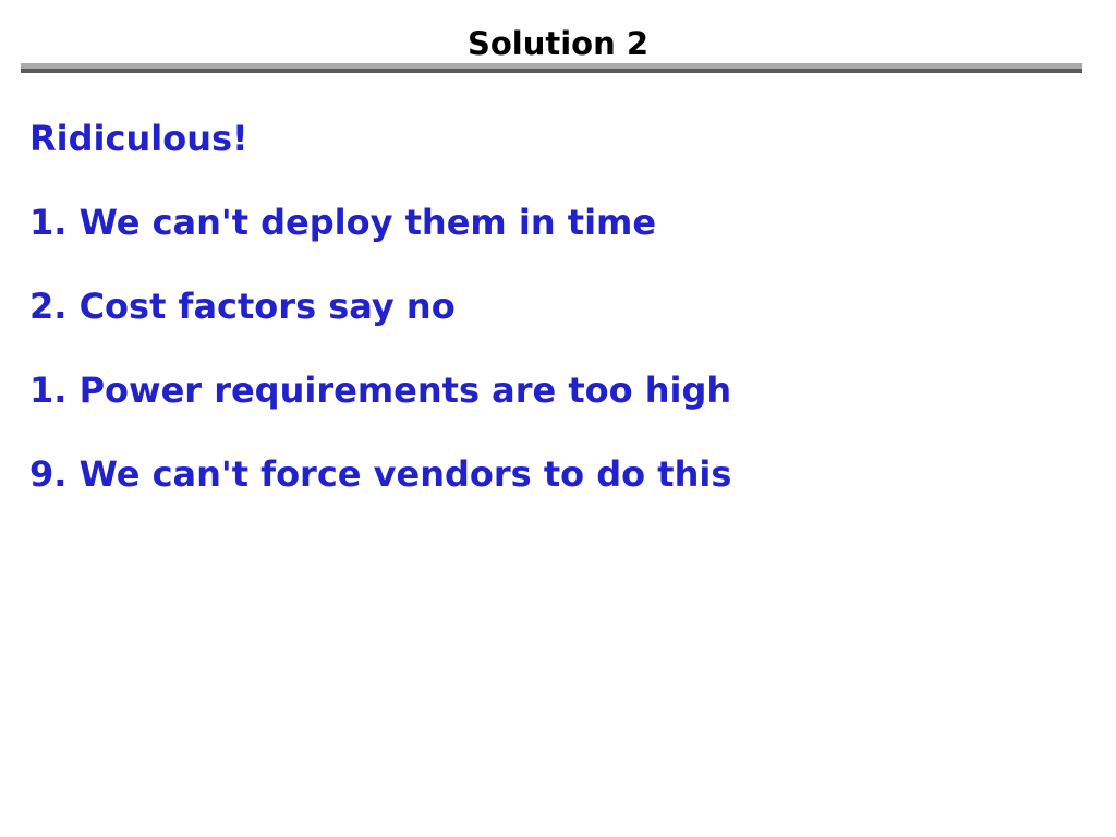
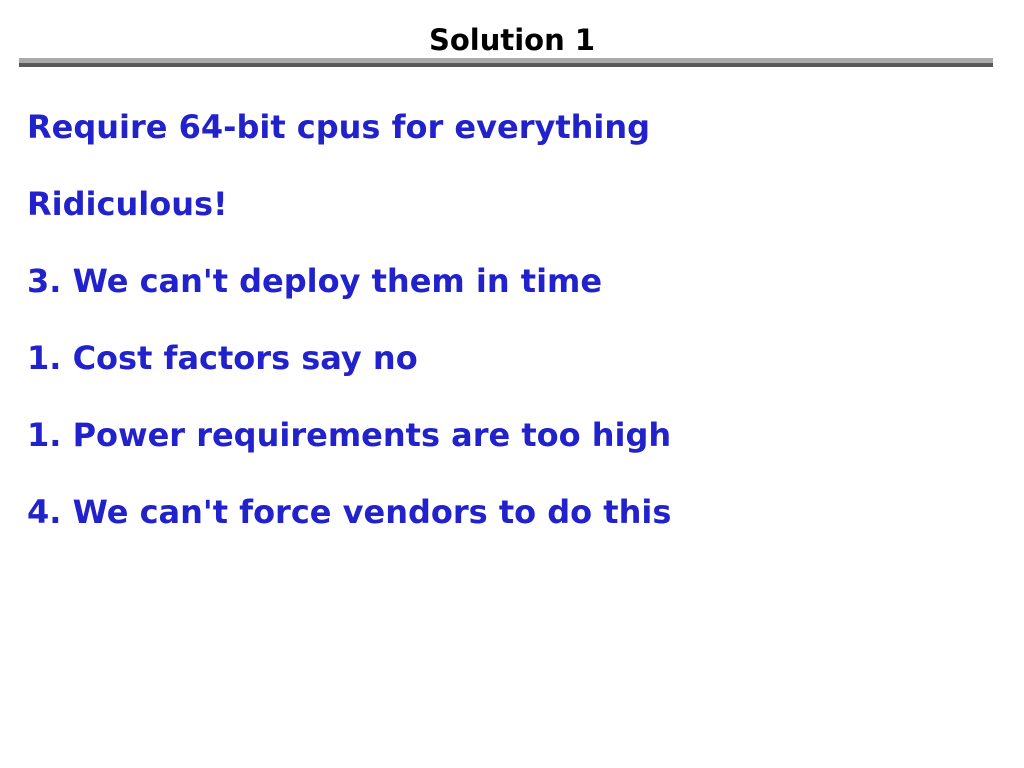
- Solution 2
+ Solution 1
+ Require 64-bit cpus for everything
  Ridiculous!
- 1. We can't deploy them in time
+ 3. We can't deploy them in time
- 2. Cost factors say no
+ 1. Cost factors say no
  1. Power requirements are too high
- 9. We can't force vendors to do this
+ 4. We can't force vendors to do this
